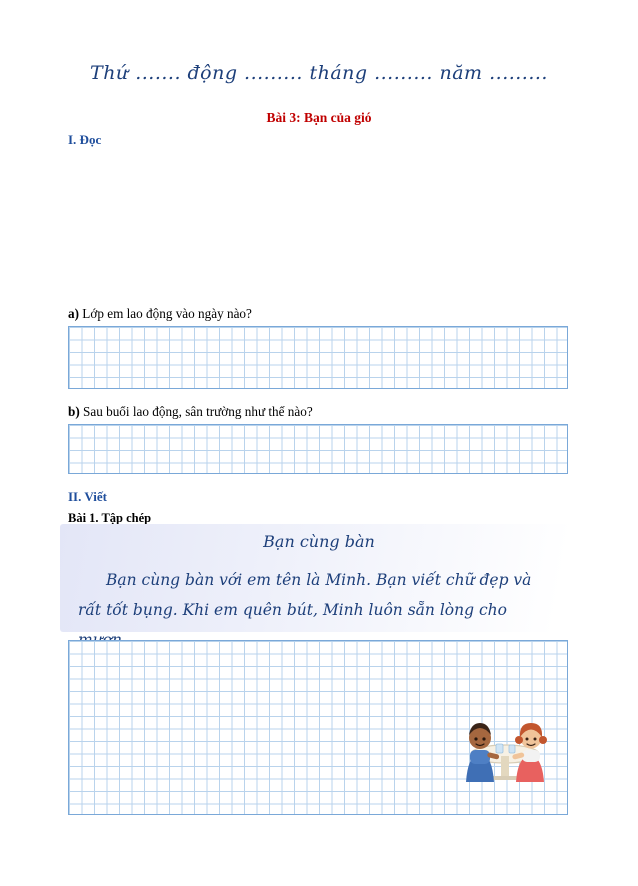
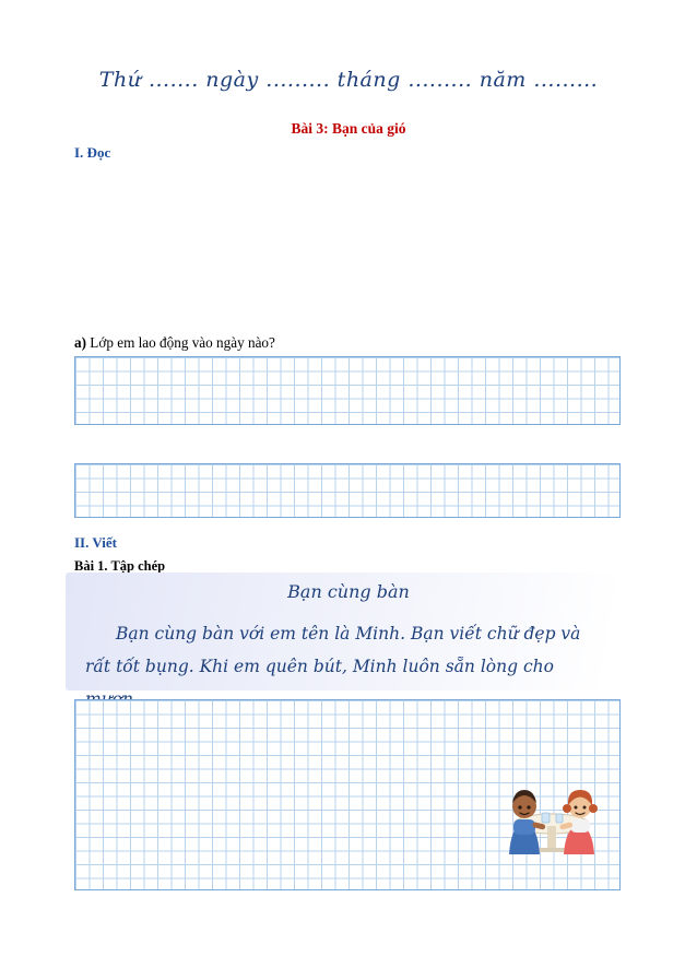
- Thứ ....... động ......... tháng ......... năm .........
+ Thứ ....... ngày ......... tháng ......... năm .........
  Bài 3: Bạn của gió
  I. Đọc
  a) Lớp em lao động vào ngày nào?
- b) Sau buổi lao động, sân trường như thế nào?
  II. Viết
  Bài 1. Tập chép
  Bạn cùng bàn
  Bạn cùng bàn với em tên là Minh. Bạn viết chữ đẹp và rất tốt bụng. Khi em quên bút, Minh luôn sẵn lòng cho
